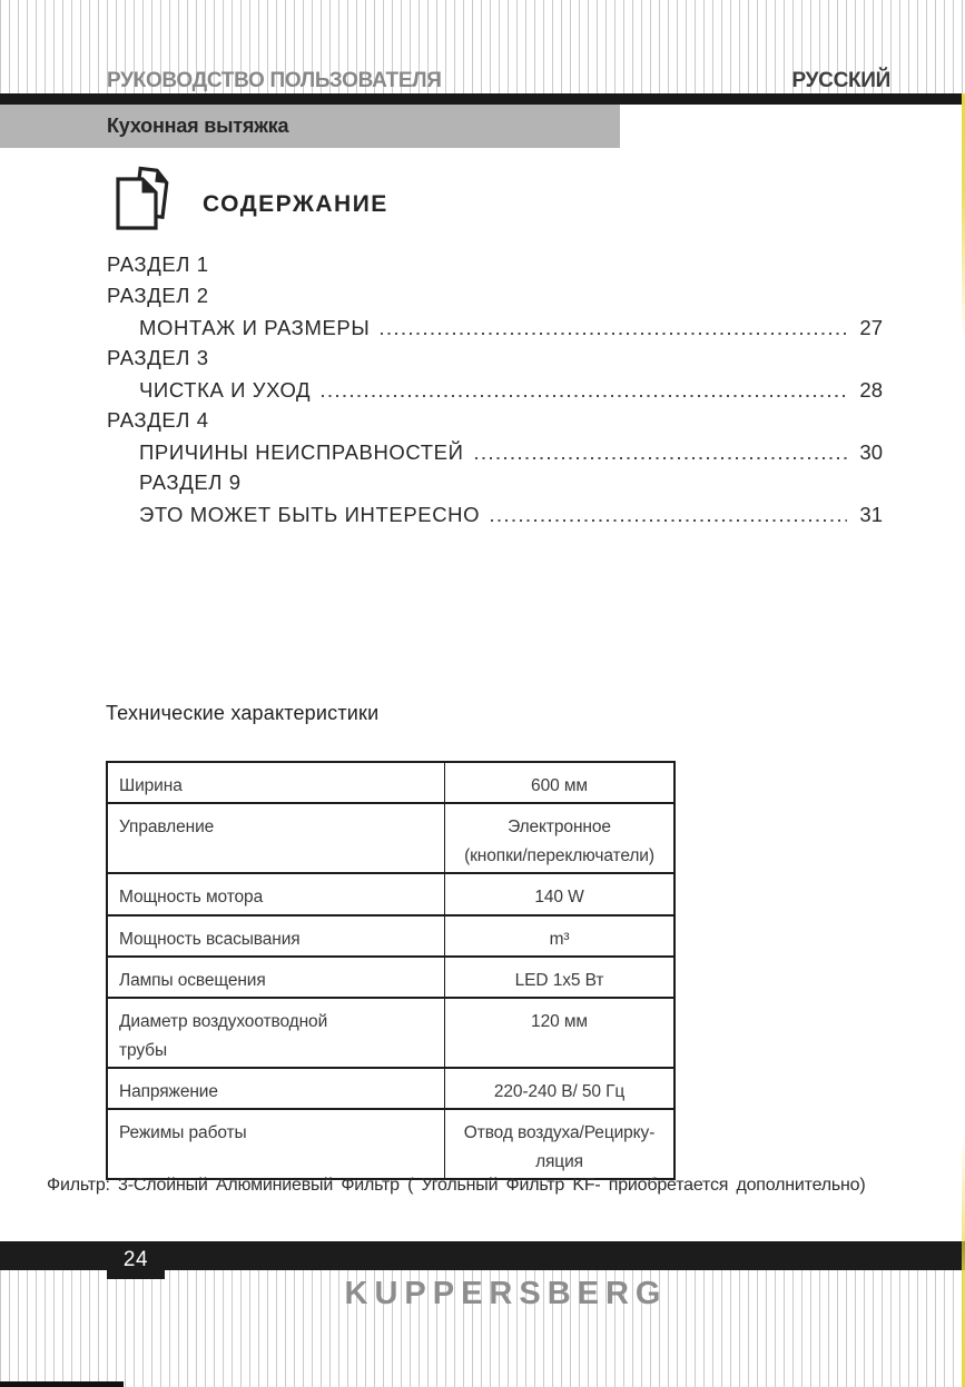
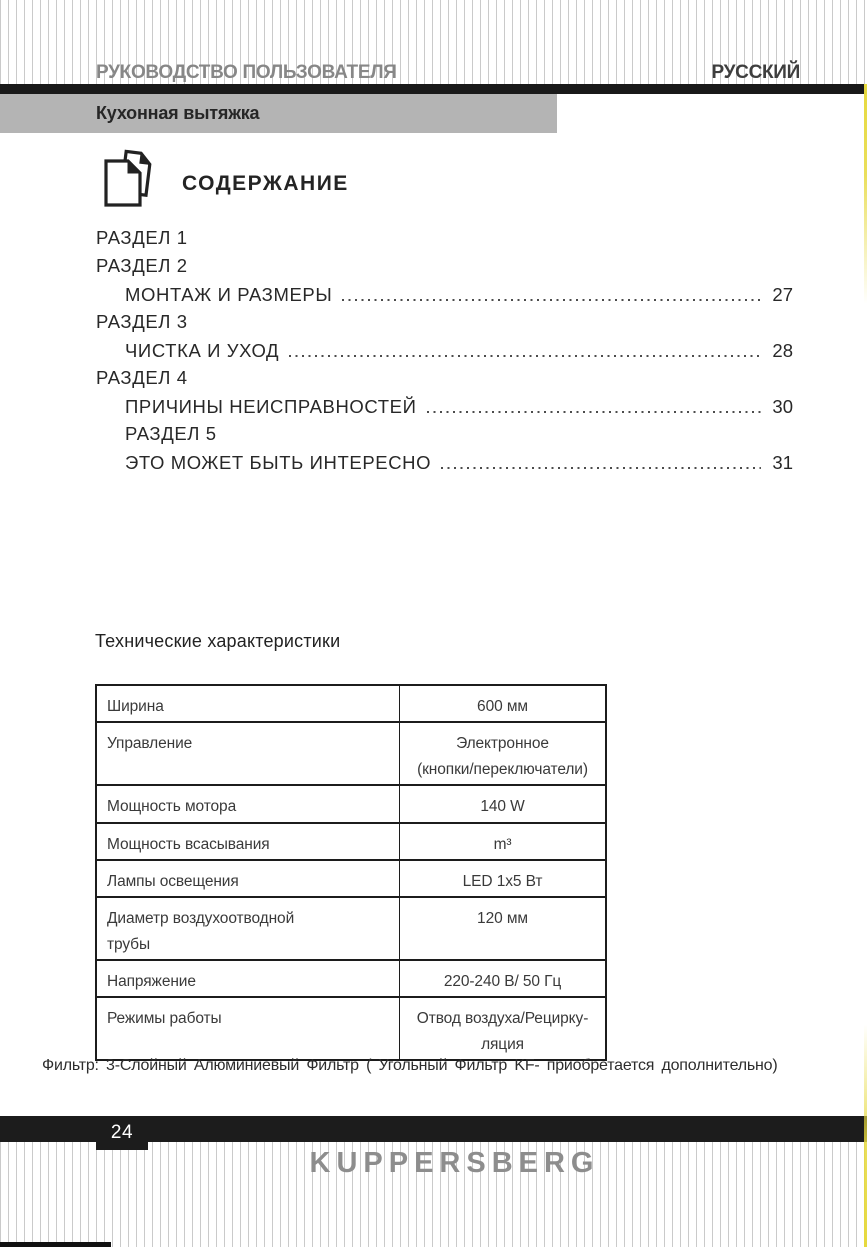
  РУКОВОДСТВО ПОЛЬЗОВАТЕЛЯ
  РУССКИЙ
  Кухонная вытяжка
  СОДЕРЖАНИЕ
  РАЗДЕЛ 1
  РАЗДЕЛ 2
  МОНТАЖ И РАЗМЕРЫ
  27
  РАЗДЕЛ 3
  ЧИСТКА И УХОД
  28
  РАЗДЕЛ 4
  ПРИЧИНЫ НЕИСПРАВНОСТЕЙ
  30
- РАЗДЕЛ 9
+ РАЗДЕЛ 5
  ЭТО МОЖЕТ БЫТЬ ИНТЕРЕСНО
  31
  Технические характеристики
  Ширина	600 мм
  Управление	Электронное (кнопки/переключатели)
  Мощность мотора	140 W
  Мощность всасывания	m³
  Лампы освещения	LED 1x5 Вт
  Диаметр воздухоотводной трубы	120 мм
  Напряжение	220-240 В/ 50 Гц
  Режимы работы	Отвод воздуха/Рецирку- ляция
  Фильтр: 3-Слойный Алюминиевый Фильтр ( Угольный Фильтр KF- приобретается дополнительно)
  24
  KUPPERSBERG
